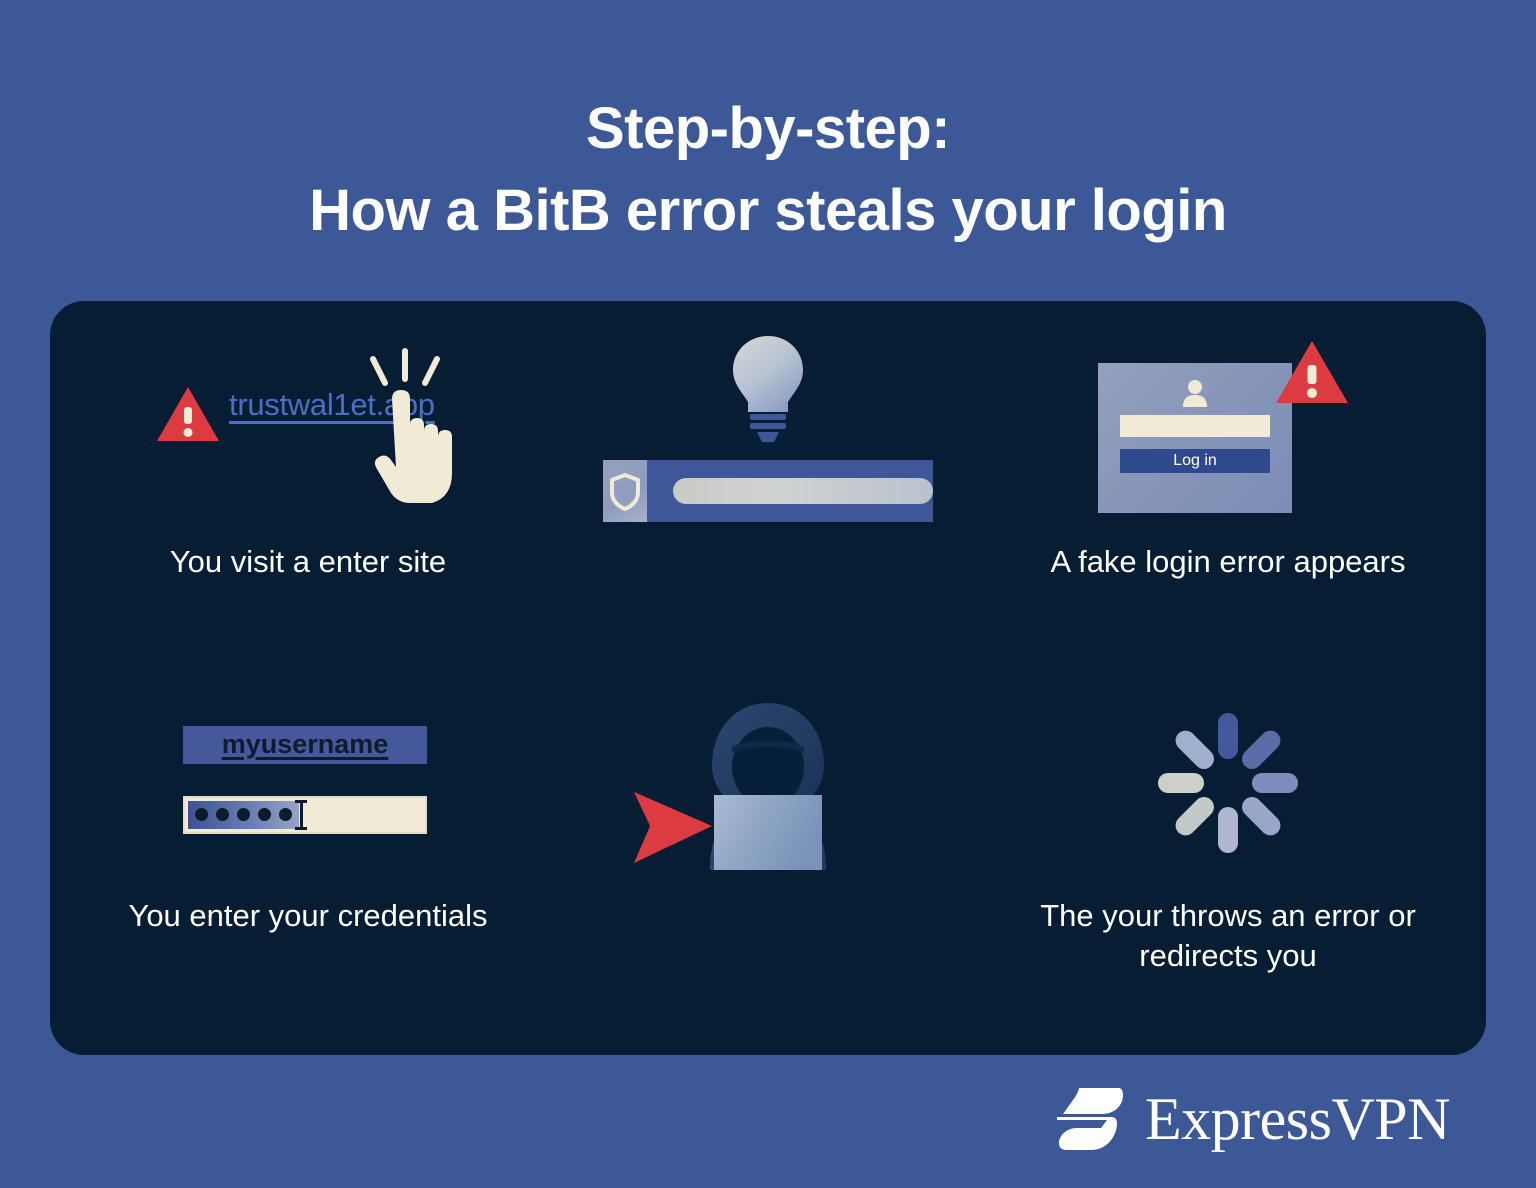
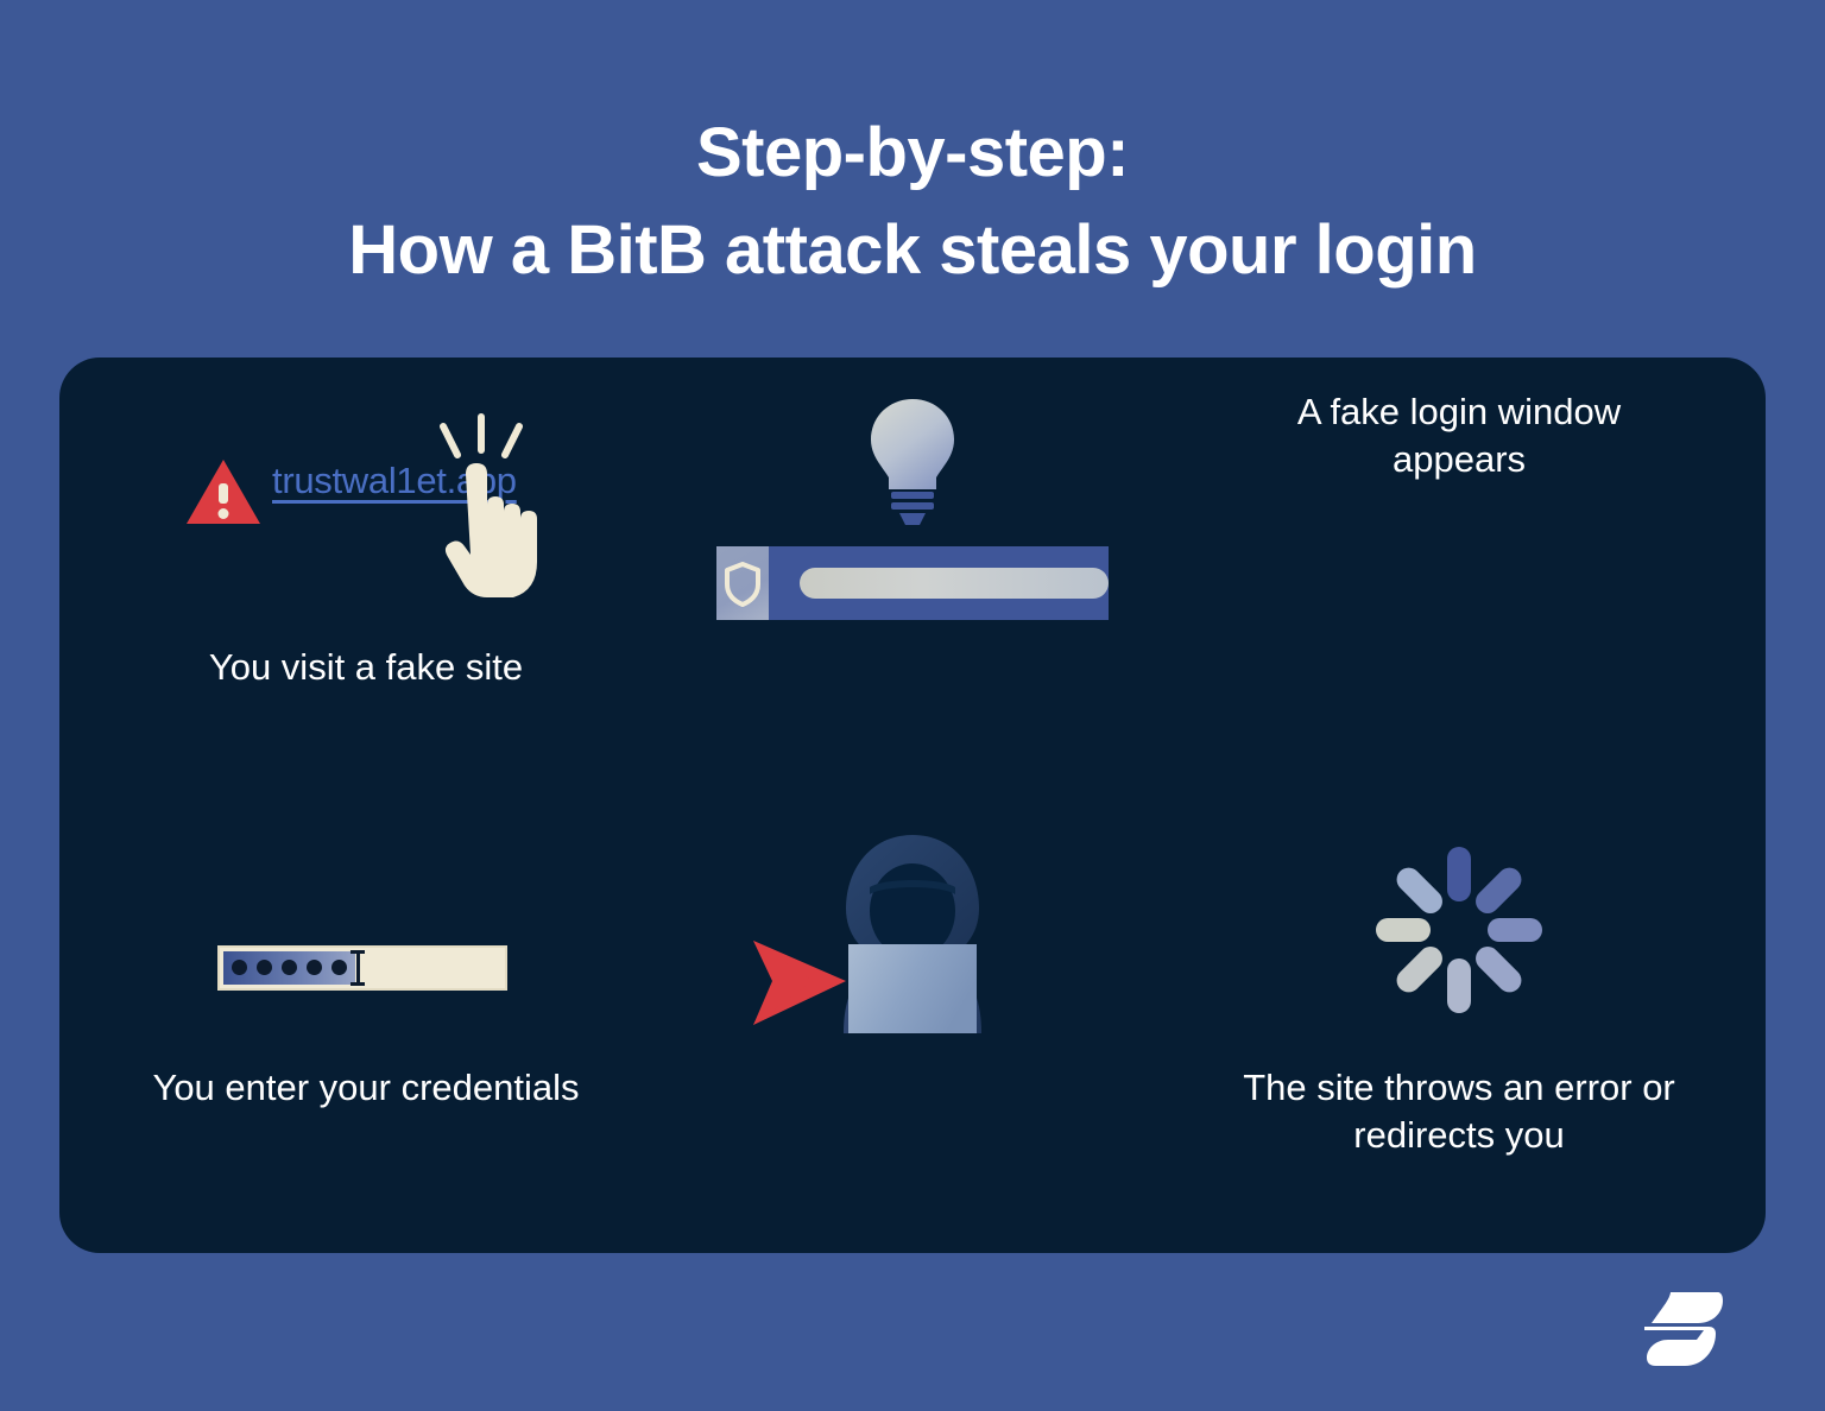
  Step-by-step:
- How a BitB error steals your login
+ How a BitB attack steals your login
  trustwal1et.p
- You visit a enter site
+ You visit a fake site
- Log in
- A fake login error appears
+ A fake login window appears
- myusername
  You enter your credentials
- The your throws an error or redirects you
+ The site throws an error or redirects you
- ExpressVPN
